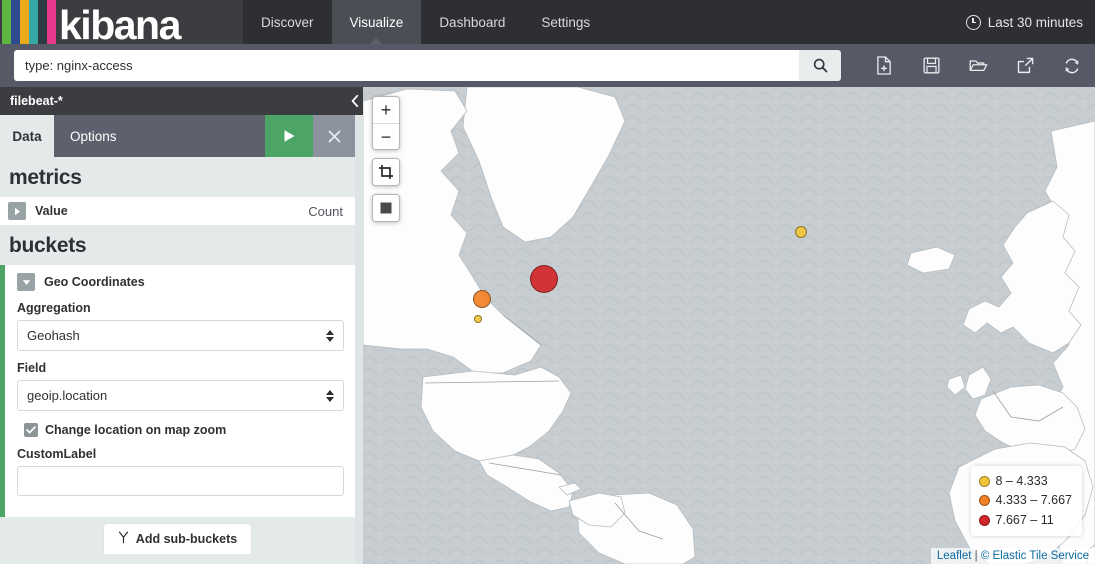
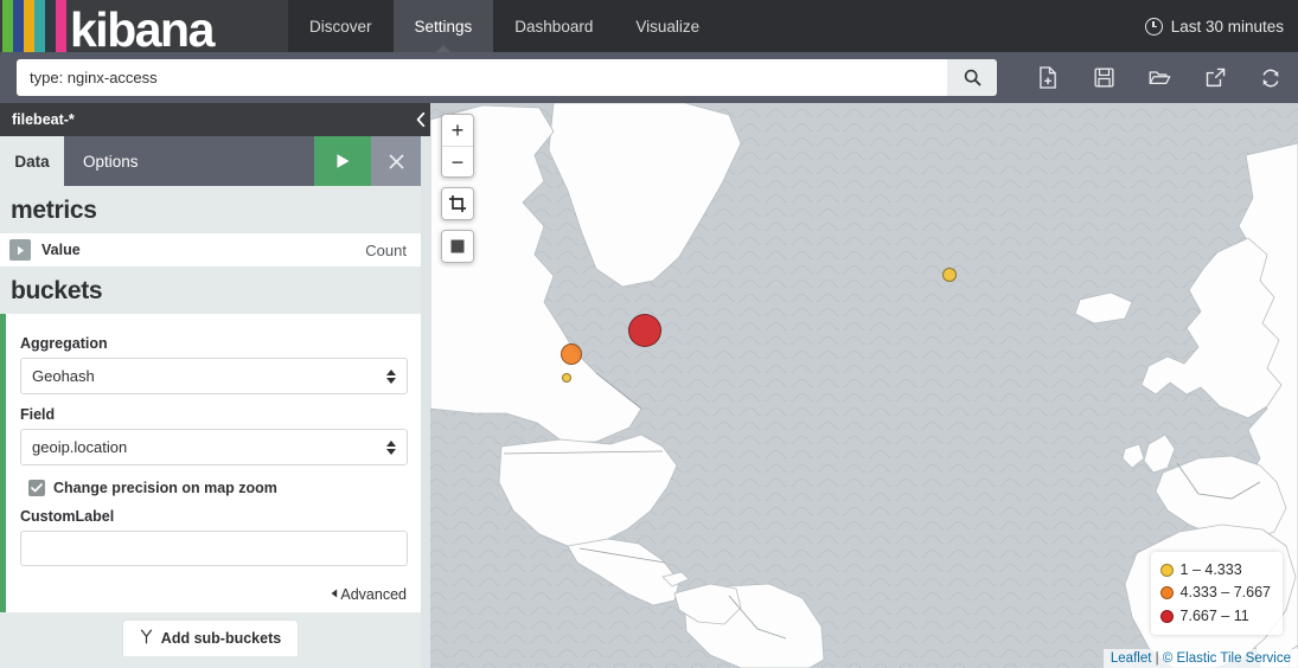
  kibana
  Discover
- Visualize
+ Settings
  Dashboard
- Settings
+ Visualize
  Last 30 minutes
  type: nginx-access
  filebeat-*
  Data
  Options
  metrics
  Value
  Count
  buckets
- Geo Coordinates
  Aggregation
  Geohash
  Field
  geoip.location
- Change location on map zoom
+ Change precision on map zoom
  CustomLabel
+ Advanced
  Add sub-buckets
  +
  −
- 8 – 4.333
+ 1 – 4.333
  4.333 – 7.667
  7.667 – 11
  Leaflet | © Elastic Tile Service
